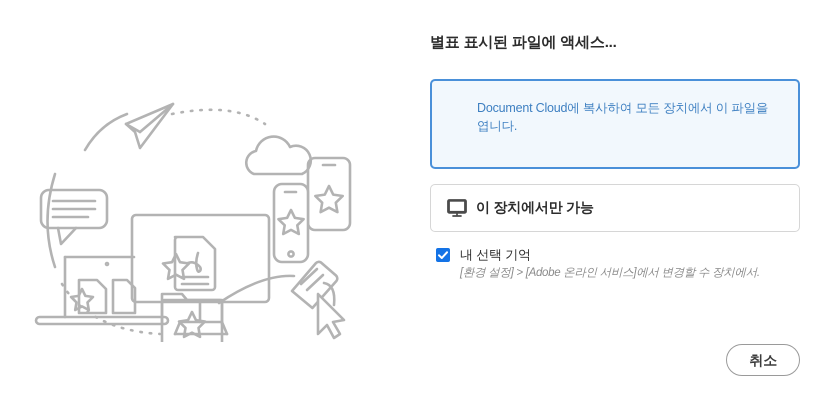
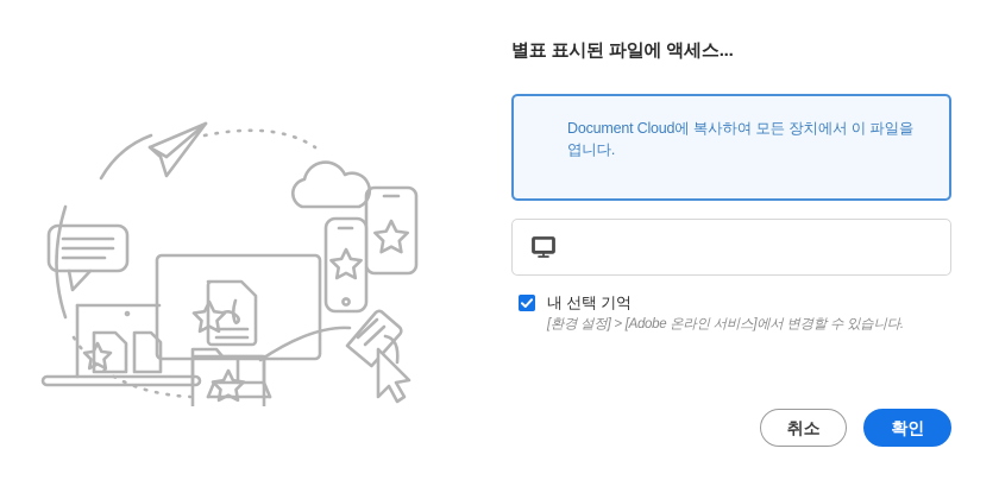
  별표 표시된 파일에 액세스...
  Document Cloud에 복사하여 모든 장치에서 이 파일을 엽니다.
- 이 장치에서만 가능
  내 선택 기억
- [환경 설정] > [Adobe 온라인 서비스]에서 변경할 수 장치에서.
+ [환경 설정] > [Adobe 온라인 서비스]에서 변경할 수 있습니다.
  취소
+ 확인
